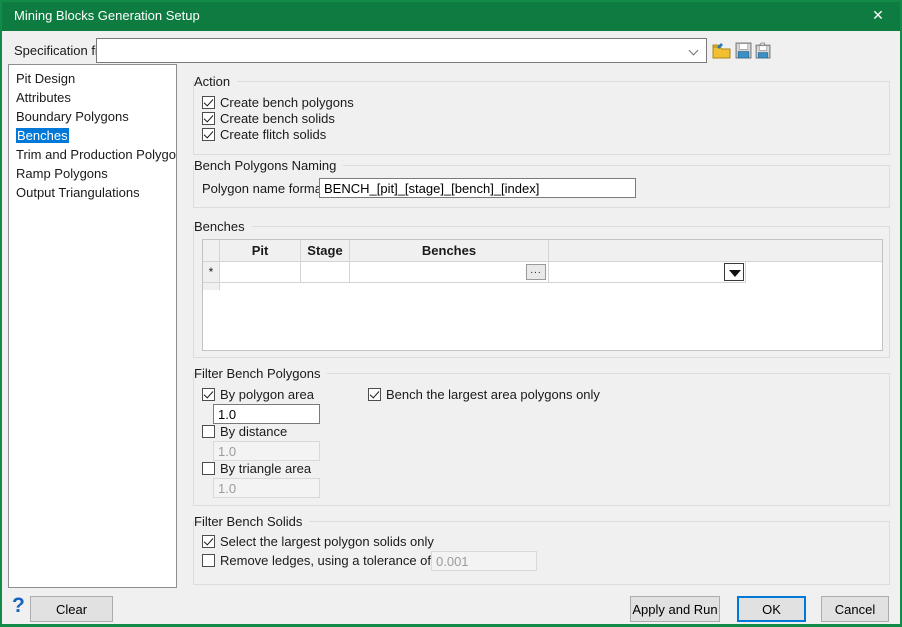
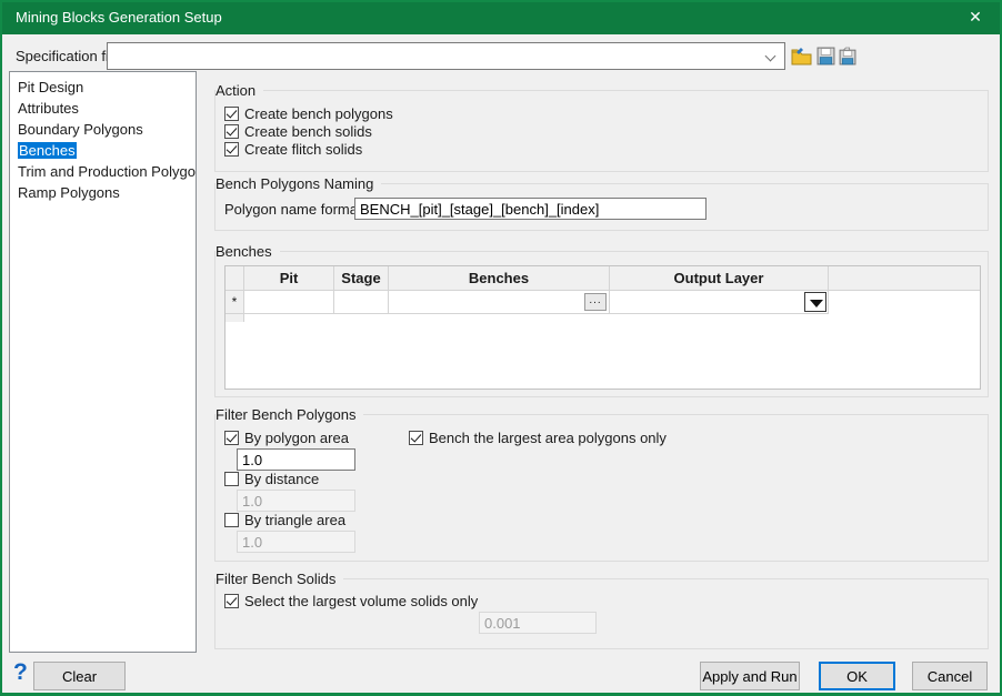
  Mining Blocks Generation Setup
  ✕
  Specification f
  Pit Design
  Attributes
  Boundary Polygons
  Benches
  Trim and Production Polygo
  Ramp Polygons
- Output Triangulations
  Action
  Create bench polygons
  Create bench solids
  Create flitch solids
  Bench Polygons Naming
  Polygon name form
  BENCH_[pit]_[stage]_[bench]_[index]
  Benches
  Pit
  Stage
  Benches
+ Output Layer
  *
  ...
  Filter Bench Polygons
  By polygon area
  1.0
  Bench the largest area polygons only
  By distance
  1.0
  By triangle area
  1.0
  Filter Bench Solids
- Select the largest polygon solids only
+ Select the largest volume solids only
- Remove ledges, using a tolerance of
  0.001
  ?
  Clear
  Apply and Run
  OK
  Cancel
